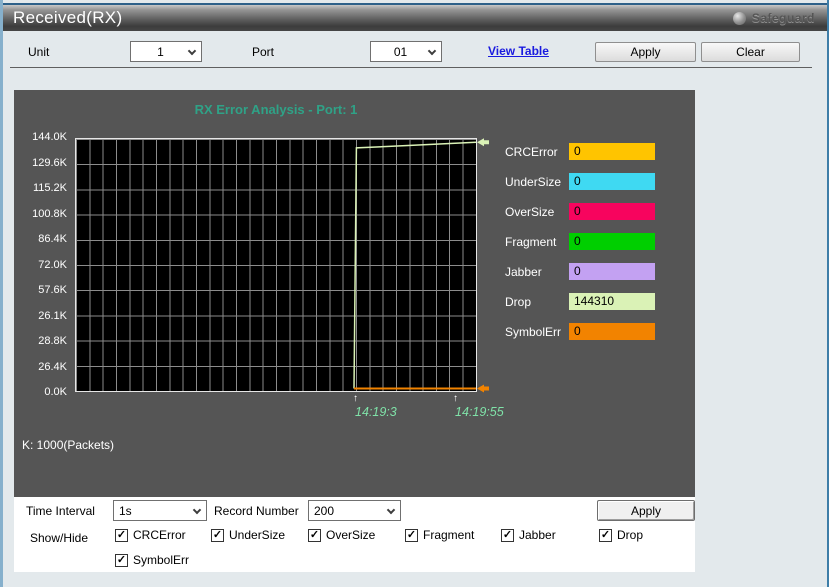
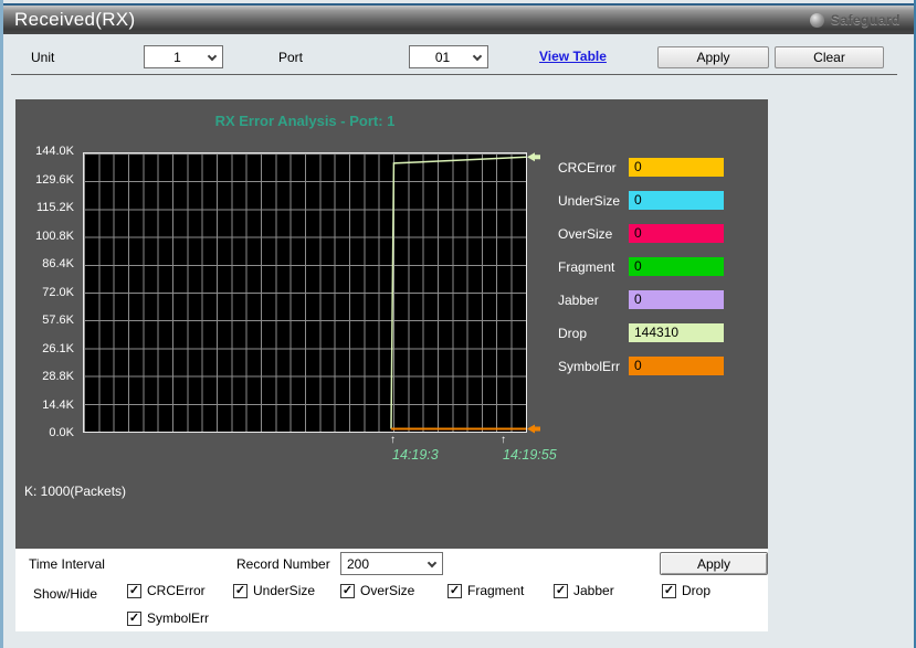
  Received(RX)
  Safeguard
  Unit
  1
  Port
  01
  View Table
  Apply
  Clear
  RX Error Analysis - Port: 1
  144.0K
  129.6K
  115.2K
  100.8K
  86.4K
  72.0K
  57.6K
  26.1K
  28.8K
- 26.4K
+ 14.4K
  0.0K
  ↑
  ↑
  14:19:3
  14:19:55
  CRCError
  0
  UnderSize
  0
  OverSize
  0
  Fragment
  0
  Jabber
  0
  Drop
  144310
  SymbolErr
  0
  K: 1000(Packets)
  Time Interval
- 1s
  Record Number
  200
  Apply
  Show/Hide
  ✓
  CRCError
  ✓
  UnderSize
  ✓
  OverSize
  ✓
  Fragment
  ✓
  Jabber
  ✓
  Drop
  ✓
  SymbolErr
